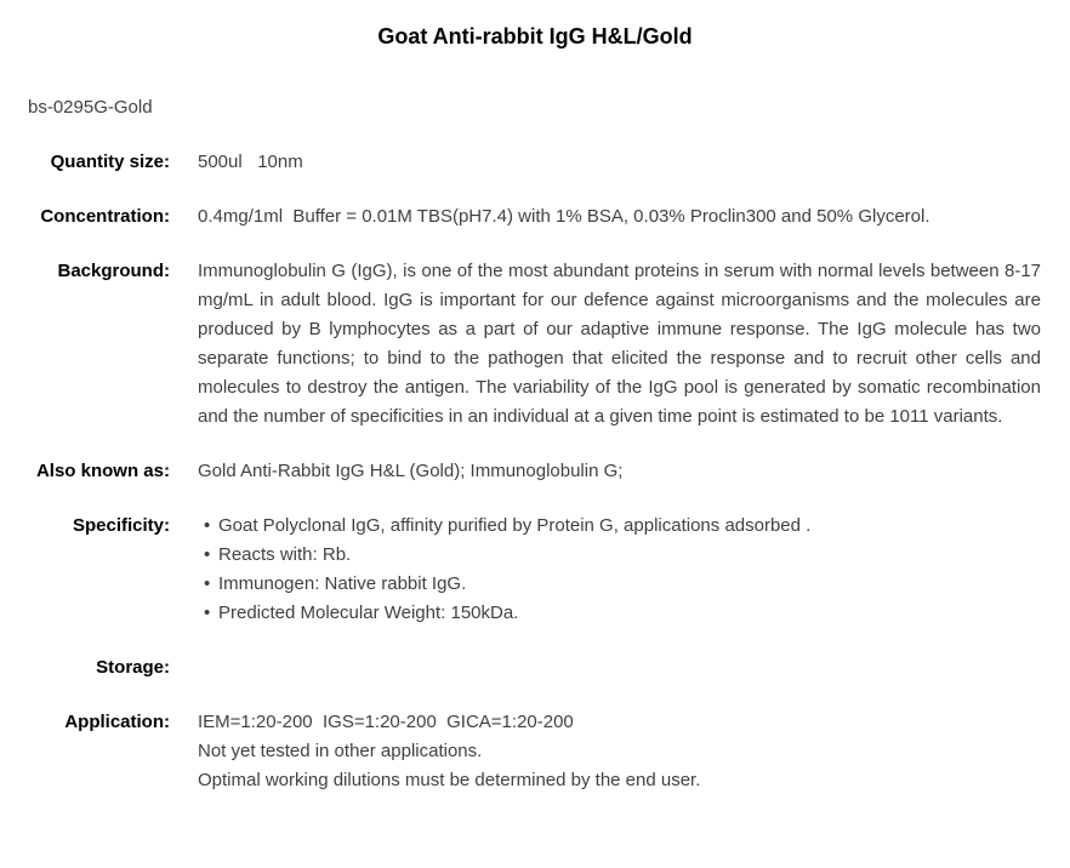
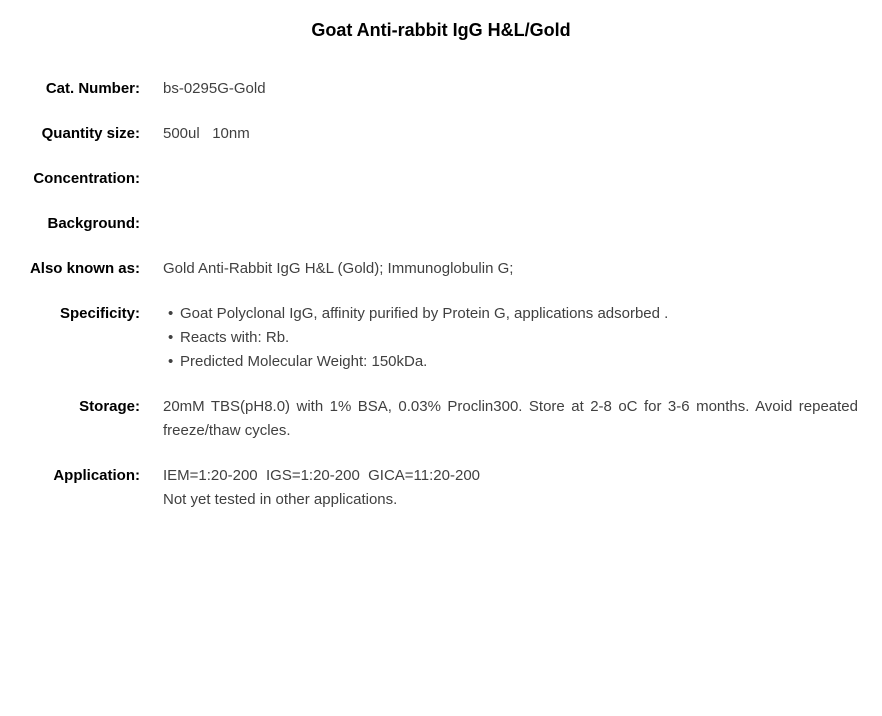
  Goat Anti-rabbit IgG H&L/Gold
+ Cat. Number:
  bs-0295G-Gold
  Quantity size:
  500ul 10nm
  Concentration:
- 0.4mg/1ml Buffer = 0.01M TBS(pH7.4) with 1% BSA, 0.03% Proclin300 and 50% Glycerol.
  Background:
- Immunoglobulin G (IgG), is one of the most abundant proteins in serum with normal levels between 8-17 mg/mL in adult blood. IgG is important for our defence against microorganisms and the molecules are produced by B lymphocytes as a part of our adaptive immune response. The IgG molecule has two separate functions; to bind to the pathogen that elicited the response and to recruit other cells and molecules to destroy the antigen. The variability of the IgG pool is generated by somatic recombination and the number of specificities in an individual at a given time point is estimated to be 1011 variants.
  Also known as:
  Gold Anti-Rabbit IgG H&L (Gold); Immunoglobulin G;
  Specificity:
  Goat Polyclonal IgG, affinity purified by Protein G, applications adsorbed .
  Reacts with: Rb.
- Immunogen: Native rabbit IgG.
  Predicted Molecular Weight: 150kDa.
  Storage:
+ 20mM TBS(pH8.0) with 1% BSA, 0.03% Proclin300. Store at 2-8 oC for 3-6 months. Avoid repeated freeze/thaw cycles.
  Application:
- IEM=1:20-200 IGS=1:20-200 GICA=1:20-200
+ IEM=1:20-200 IGS=1:20-200 GICA=11:20-200
  Not yet tested in other applications.
- Optimal working dilutions must be determined by the end user.
